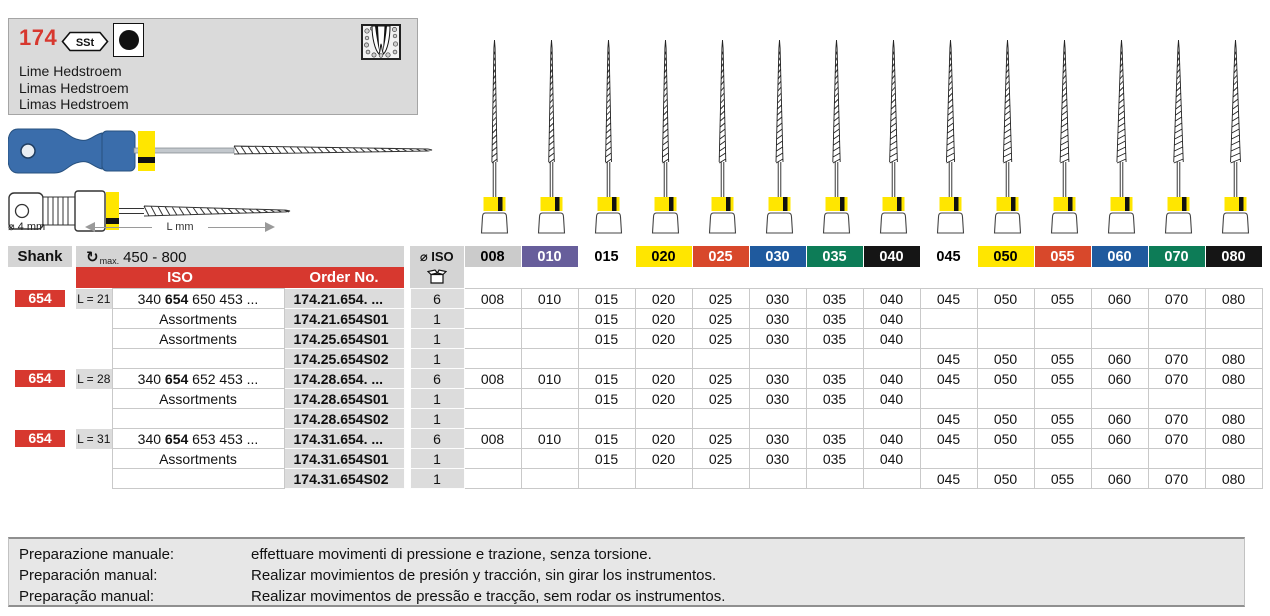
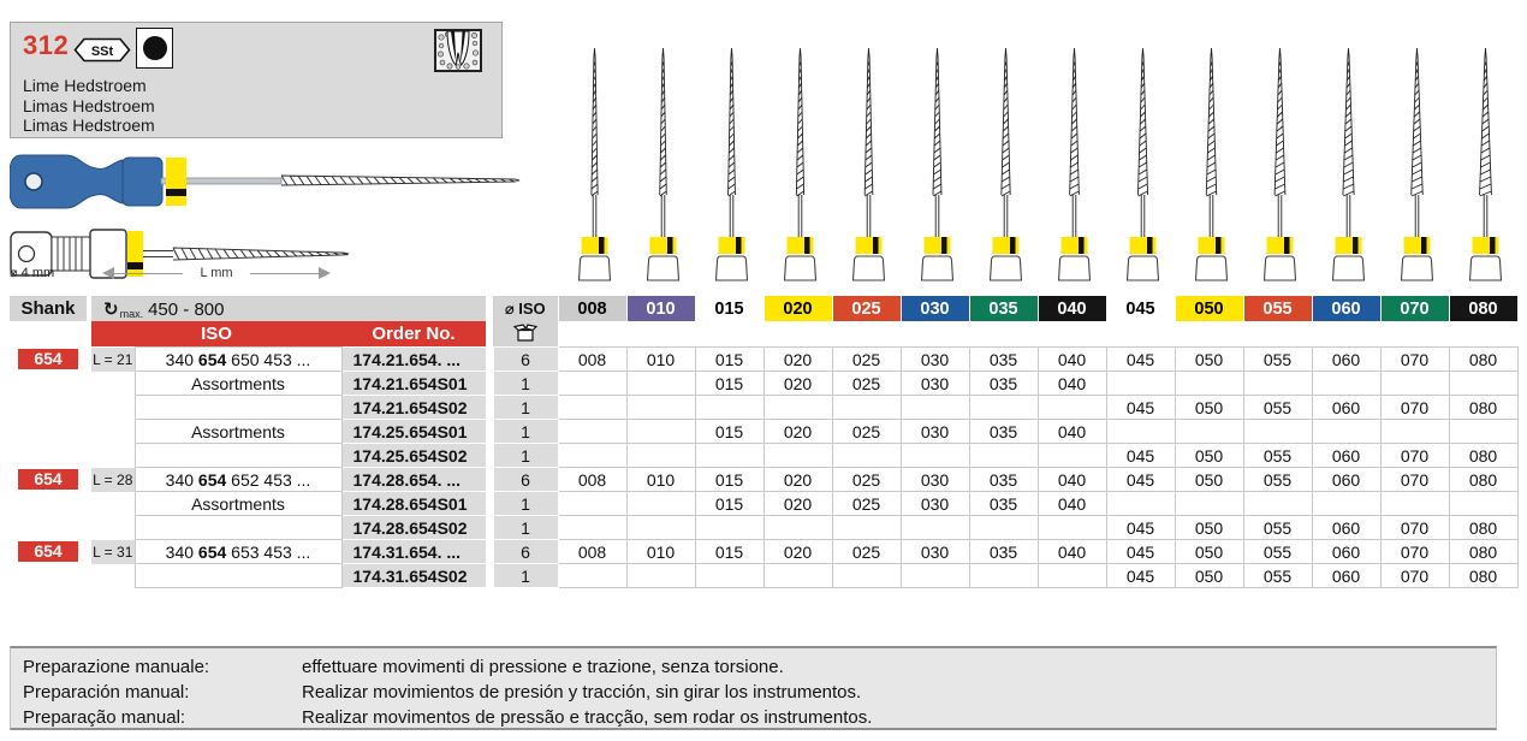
- 174
+ 312
  SSt
  Lime Hedstroem
  Limas Hedstroem
  Limas Hedstroem
  ⌀ 4 mm
  L mm
  Shank		↻max. 450 - 800		⌀ ISO	008	010	015	020	025	030	035	040	045	050	055	060	070	080
  		ISO	Order No.
  654		L = 21	340 654 650 453 ...	174.21.654. ...		6	008	010	015	020	025	030	035	040	045	050	055	060	070	080
  			Assortments	174.21.654S01		1			015	020	025	030	035	040
+ 				174.21.654S02		1									045	050	055	060	070	080
  			Assortments	174.25.654S01		1			015	020	025	030	035	040
  				174.25.654S02		1									045	050	055	060	070	080
  654		L = 28	340 654 652 453 ...	174.28.654. ...		6	008	010	015	020	025	030	035	040	045	050	055	060	070	080
  			Assortments	174.28.654S01		1			015	020	025	030	035	040
  				174.28.654S02		1									045	050	055	060	070	080
  654		L = 31	340 654 653 453 ...	174.31.654. ...		6	008	010	015	020	025	030	035	040	045	050	055	060	070	080
- 			Assortments	174.31.654S01		1			015	020	025	030	035	040
  				174.31.654S02		1									045	050	055	060	070	080
  Preparazione manuale:
  effettuare movimenti di pressione e trazione, senza torsione.
  Preparación manual:
  Realizar movimientos de presión y tracción, sin girar los instrumentos.
  Preparação manual:
  Realizar movimentos de pressão e tracção, sem rodar os instrumentos.
